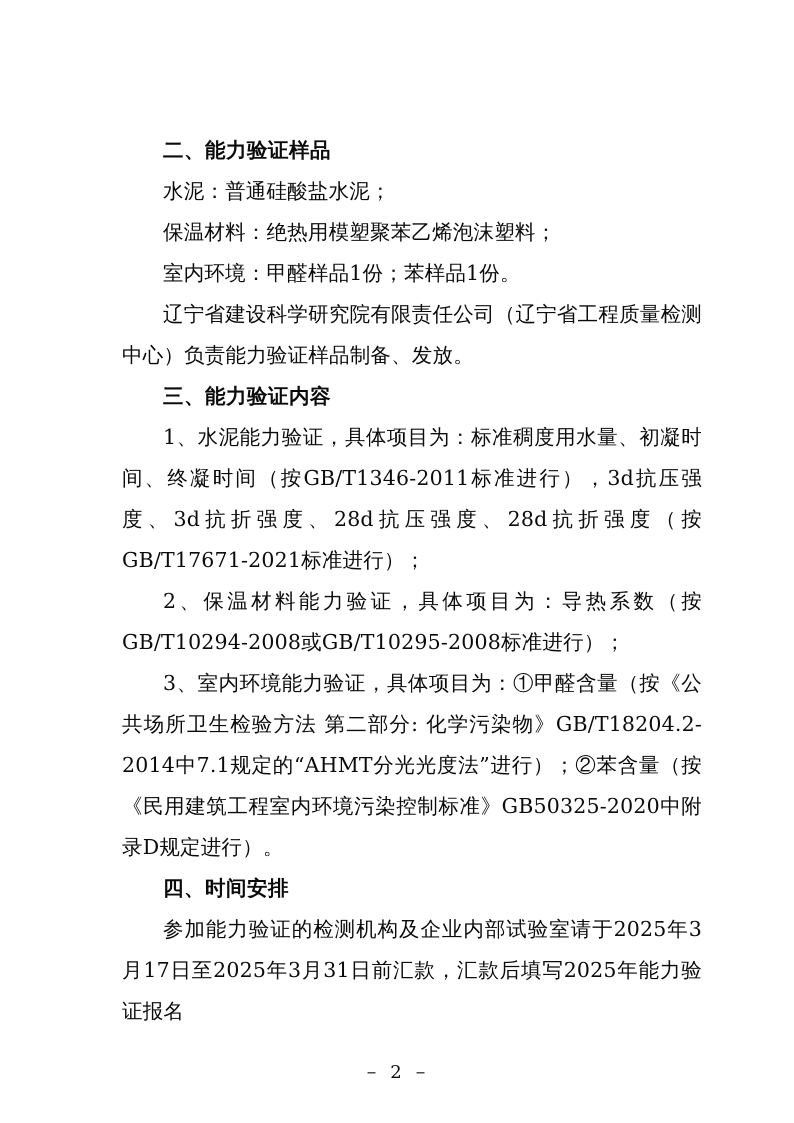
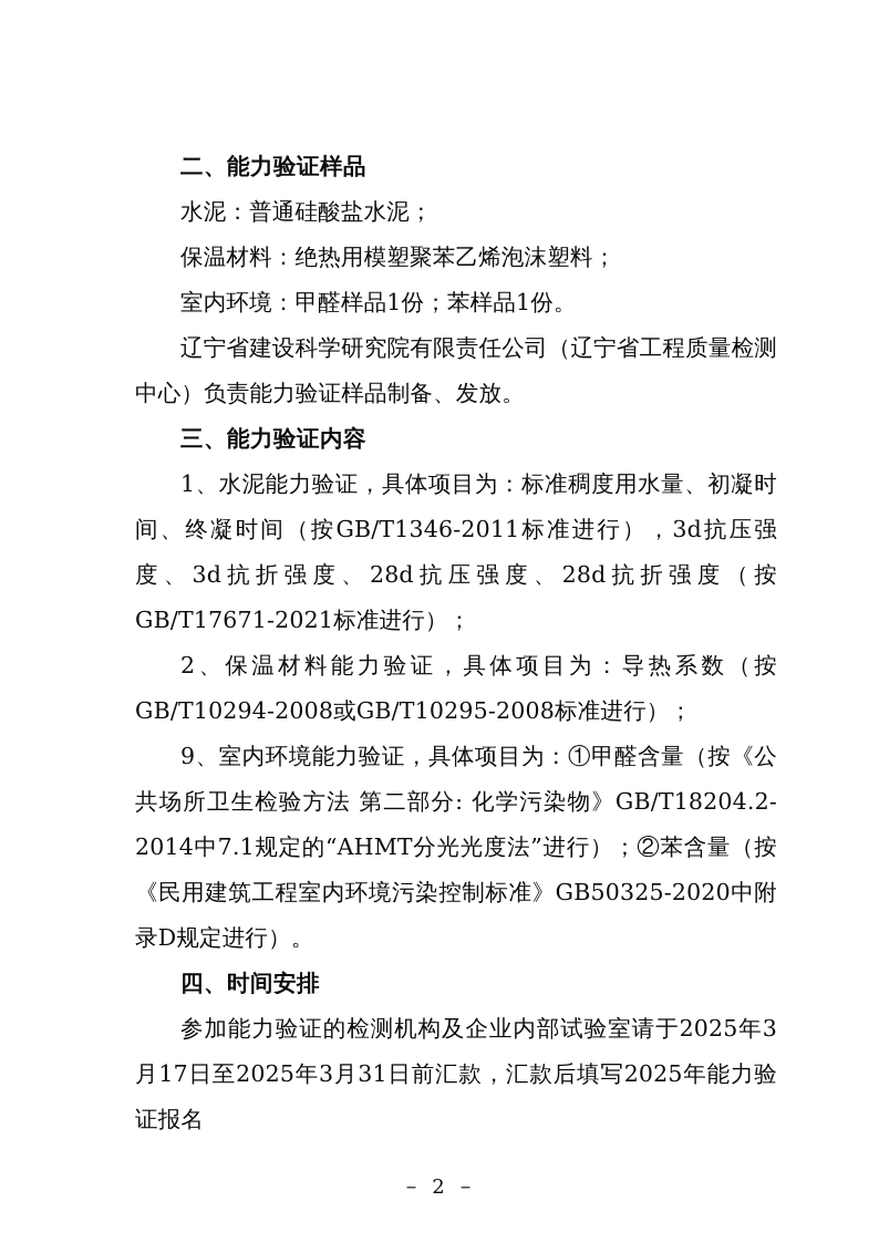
  二、能力验证样品
  水泥：普通硅酸盐水泥；
  保温材料：绝热用模塑聚苯乙烯泡沫塑料；
  室内环境：甲醛样品1份；苯样品1份。
  辽宁省建设科学研究院有限责任公司（辽宁省工程质量检测中心）负责能力验证样品制备、发放。
  三、能力验证内容
  1、水泥能力验证，具体项目为：标准稠度用水量、初凝时间、终凝时间（按GB/T1346-2011标准进行），3d抗压强度、3d抗折强度、28d抗压强度、28d抗折强度（按GB/T17671-2021标准进行）；
  2、保温材料能力验证，具体项目为：导热系数（按GB/T10294-2008或GB/T10295-2008标准进行）；
- 3、室内环境能力验证，具体项目为：①甲醛含量（按《公共场所卫生检验方法 第二部分: 化学污染物》GB/T18204.2-2014中7.1规定的“AHMT分光光度法”进行）；②苯含量（按《民用建筑工程室内环境污染控制标准》GB50325-2020中附录D规定进行）。
+ 9、室内环境能力验证，具体项目为：①甲醛含量（按《公共场所卫生检验方法 第二部分: 化学污染物》GB/T18204.2-2014中7.1规定的“AHMT分光光度法”进行）；②苯含量（按《民用建筑工程室内环境污染控制标准》GB50325-2020中附录D规定进行）。
  四、时间安排
  参加能力验证的检测机构及企业内部试验室请于2025年3月17日至2025年3月31日前汇款，汇款后填写2025年能力验证报名
  － 2 －
